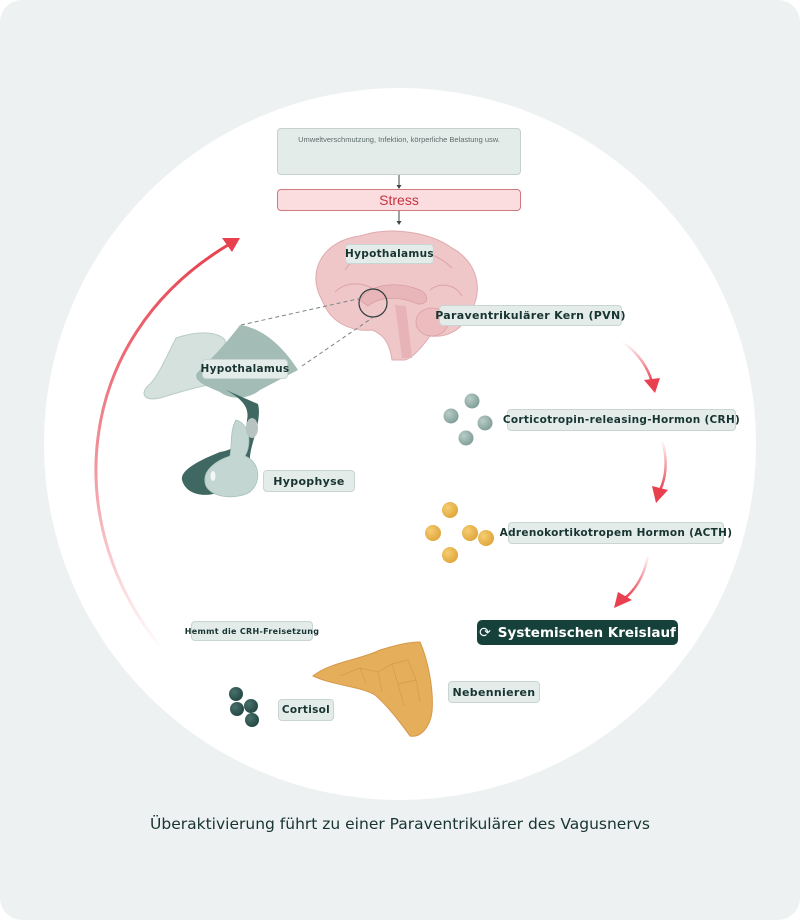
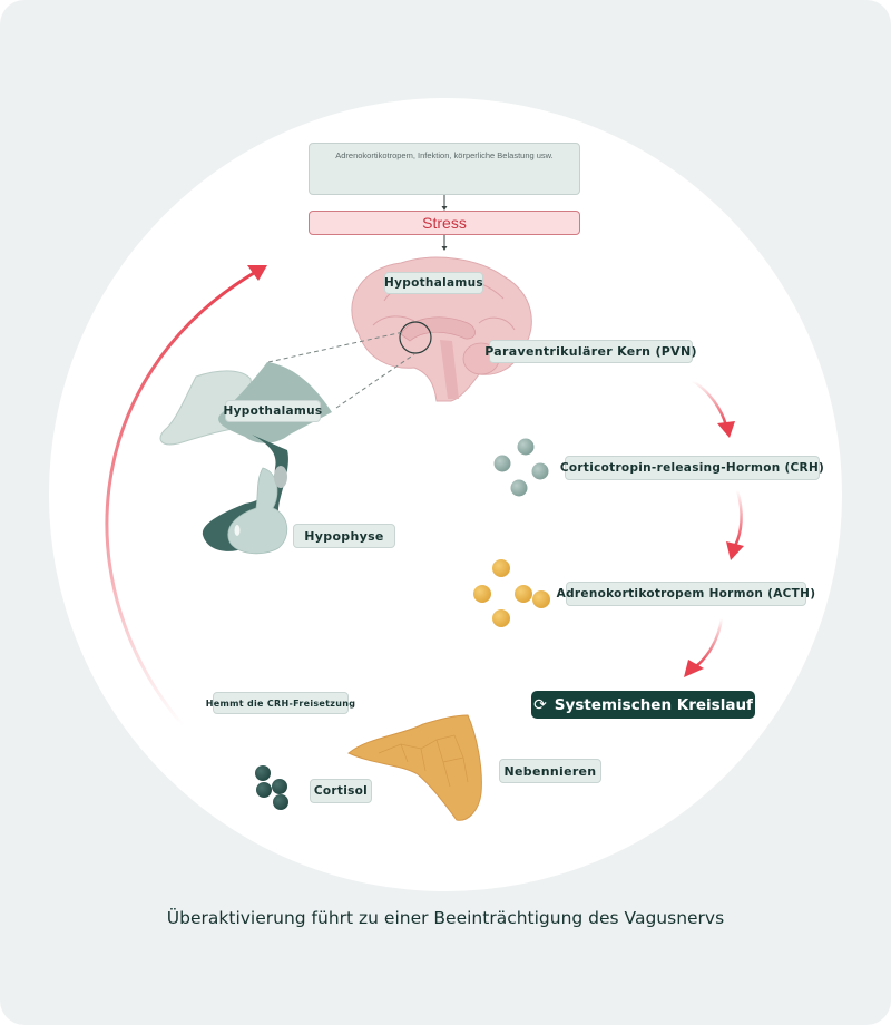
- Umweltverschmutzung, Infektion, körperliche Belastung usw.
+ Adrenokortikotropem, Infektion, körperliche Belastung usw.
  Stress
  Hypothalamus
  Paraventrikulärer Kern (PVN)
  Hypothalamus
  Hypophyse
  Corticotropin-releasing-Hormon (CRH)
  Adrenokortikotropem Hormon (ACTH)
  Hemmt die CRH-Freisetzung
  Nebennieren
  Cortisol
  ⟳
  Systemischen Kreislauf
- Überaktivierung führt zu einer Paraventrikulärer des Vagusnervs
+ Überaktivierung führt zu einer Beeinträchtigung des Vagusnervs
